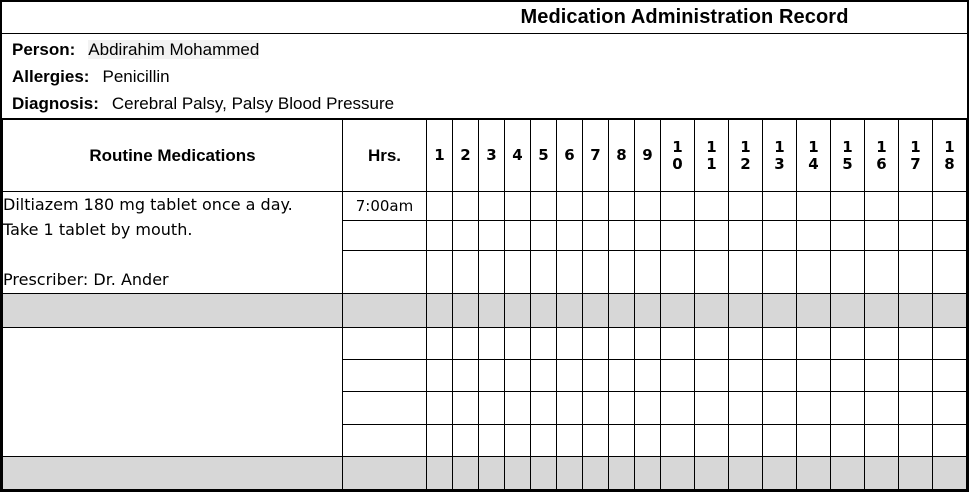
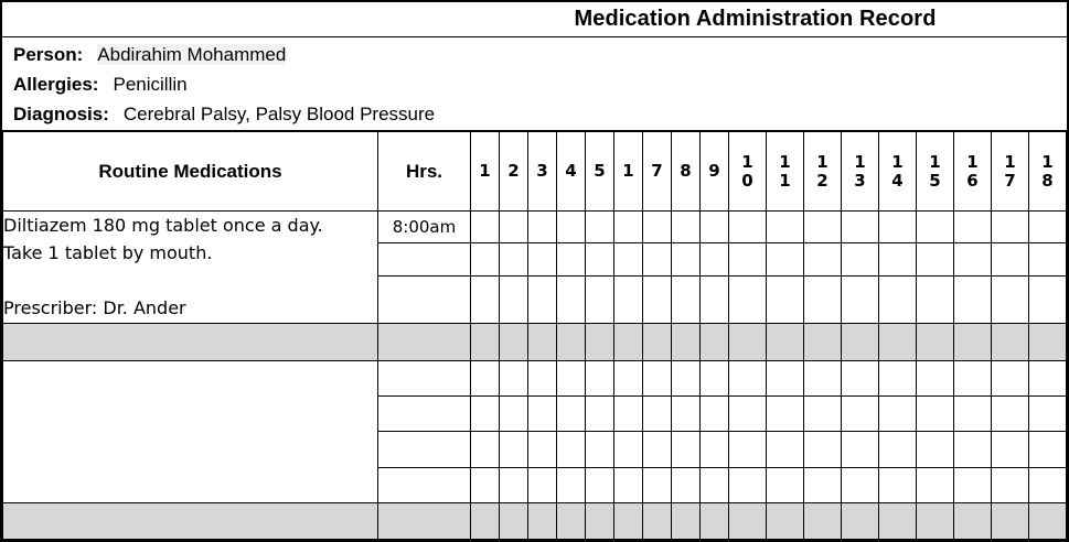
  Medication Administration Record
  Person: Abdirahim Mohammed
  Allergies: Penicillin
  Diagnosis: Cerebral Palsy, Palsy Blood Pressure
- Routine Medications	Hrs.	1	2	3	4	5	6	7	8	9	1 0	1 1	1 2	1 3	1 4	1 5	1 6	1 7	1 8
+ Routine Medications	Hrs.	1	2	3	4	5	1	7	8	9	1 0	1 1	1 2	1 3	1 4	1 5	1 6	1 7	1 8
- Diltiazem 180 mg tablet once a day. Take 1 tablet by mouth. Prescriber: Dr. Ander	7:00am
+ Diltiazem 180 mg tablet once a day. Take 1 tablet by mouth. Prescriber: Dr. Ander	8:00am
